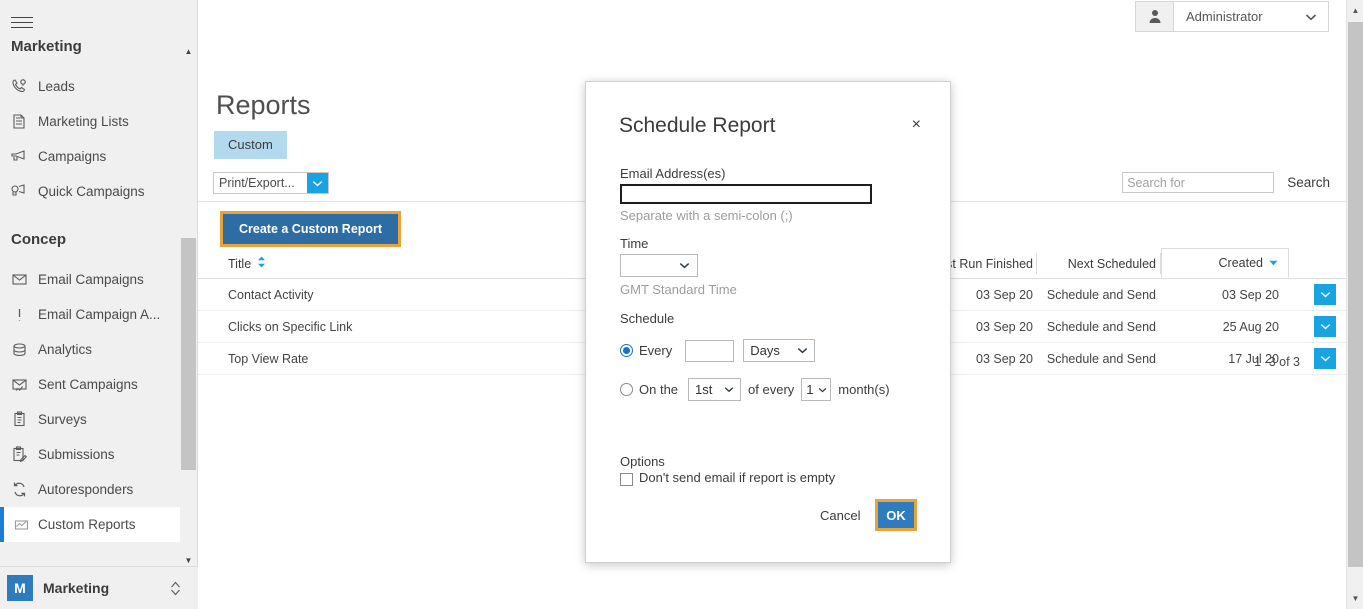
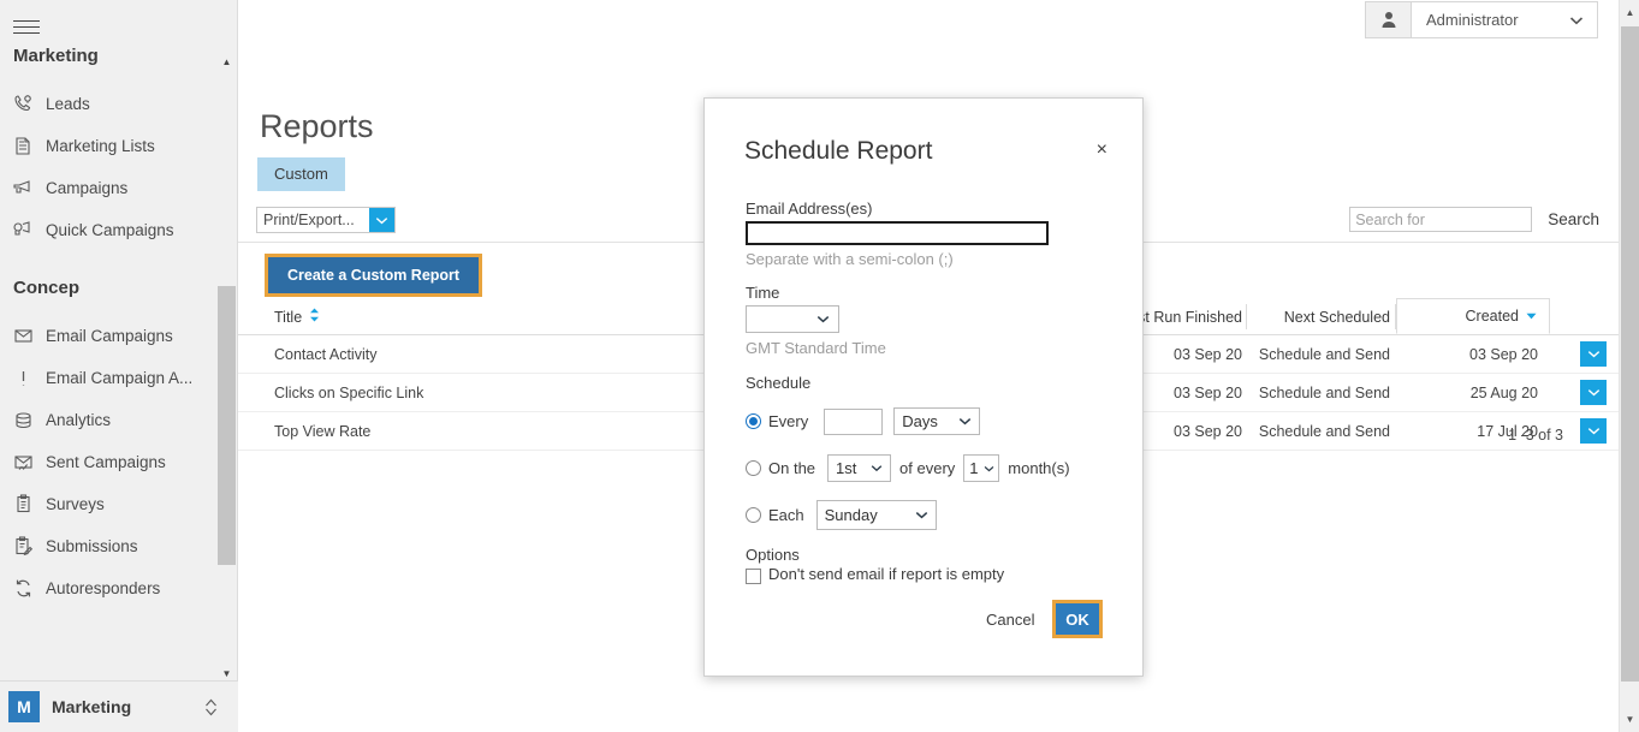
  Marketing
  Leads
  Marketing Lists
  Campaigns
  Quick Campaigns
  Concep
  Email Campaigns
  Email Campaign A...
  Analytics
  Sent Campaigns
  Surveys
  Submissions
  Autoresponders
- Custom Reports
  ▲
  ▼
  M
  Marketing
  Administrator
  Reports
  Custom
  Print/Export...
  Search for
  Search
  Create a Custom Report
  Title
  t Run Finished
  Next Scheduled
  Created
  Contact Activity
  03 Sep 20
  Schedule and Send
  03 Sep 20
  Clicks on Specific Link
  03 Sep 20
  Schedule and Send
  25 Aug 20
  Top View Rate
  03 Sep 20
  Schedule and Send
  17 Jul 20
  1 -3 of 3
  ▲
  ▼
  Schedule Report
  ×
  Email Address(es)
  Separate with a semi-colon (;)
  Time
  GMT Standard Time
  Schedule
  Every
  Days
  On the
  1st
  of every
  1
  month(s)
+ Each
+ Sunday
  Options
  Don't send email if report is empty
  Cancel
  OK
